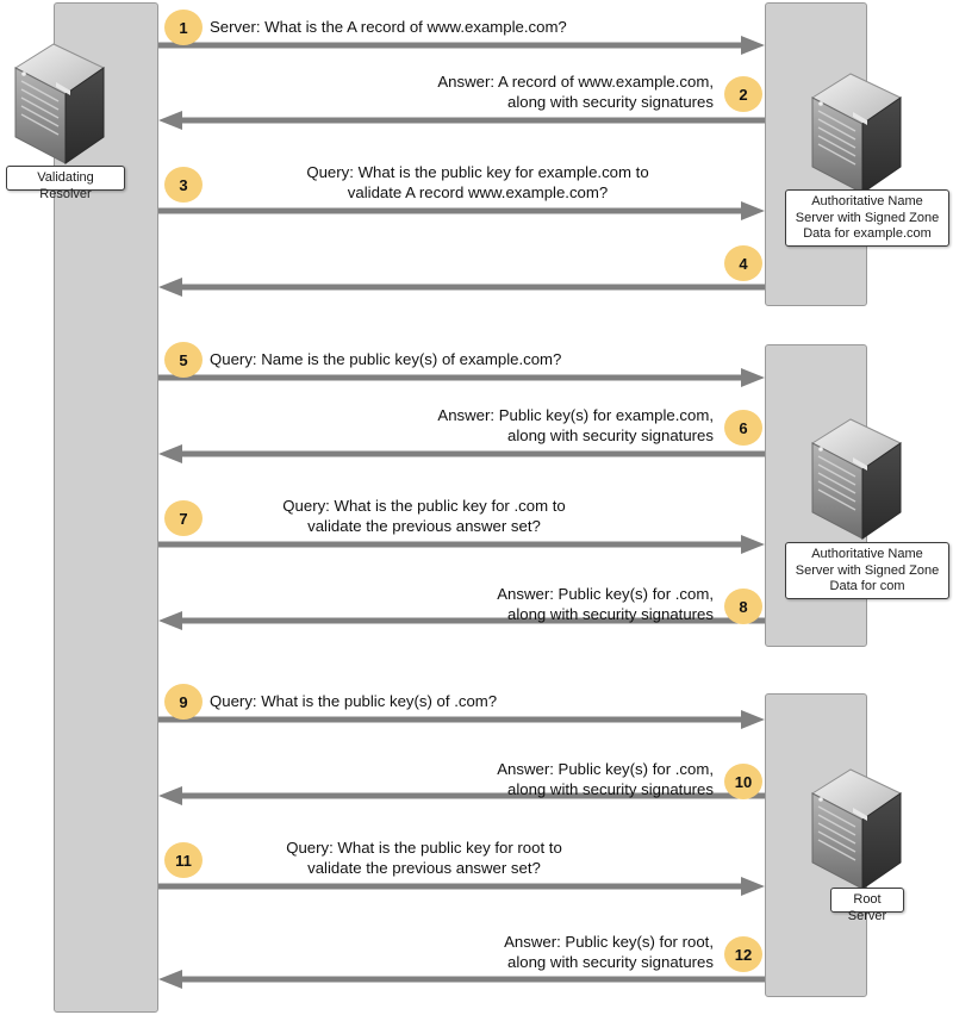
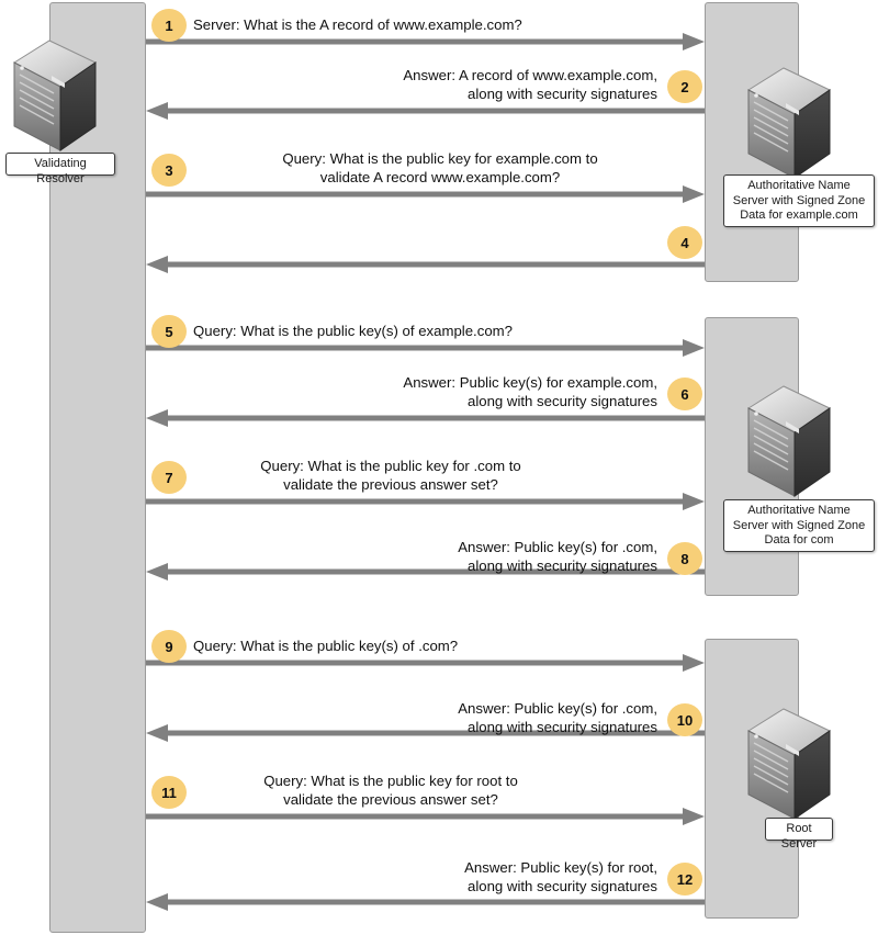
  Validating Resolver
  Authoritative Name Server with Signed Zone Data for example.com
  Authoritative Name Server with Signed Zone Data for com
  Root Server
  1
  Server: What is the A record of www.example.com?
  2
  Answer: A record of www.example.com,
  along with security signatures
  3
  Query: What is the public key for example.com to
  validate A record www.example.com?
  4
  5
- Query: Name is the public key(s) of example.com?
+ Query: What is the public key(s) of example.com?
  6
  Answer: Public key(s) for example.com,
  along with security signatures
  7
  Query: What is the public key for .com to
  validate the previous answer set?
  8
  Answer: Public key(s) for .com,
  along with security signatures
  9
  Query: What is the public key(s) of .com?
  10
  Answer: Public key(s) for .com,
  along with security signatures
  11
  Query: What is the public key for root to
  validate the previous answer set?
  12
  Answer: Public key(s) for root,
  along with security signatures
